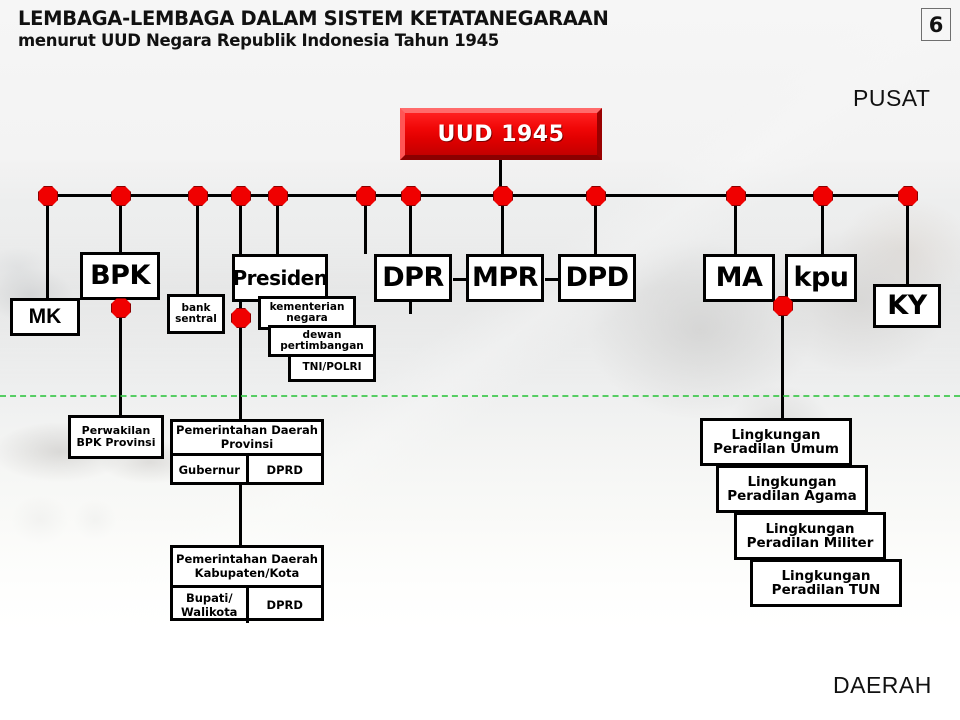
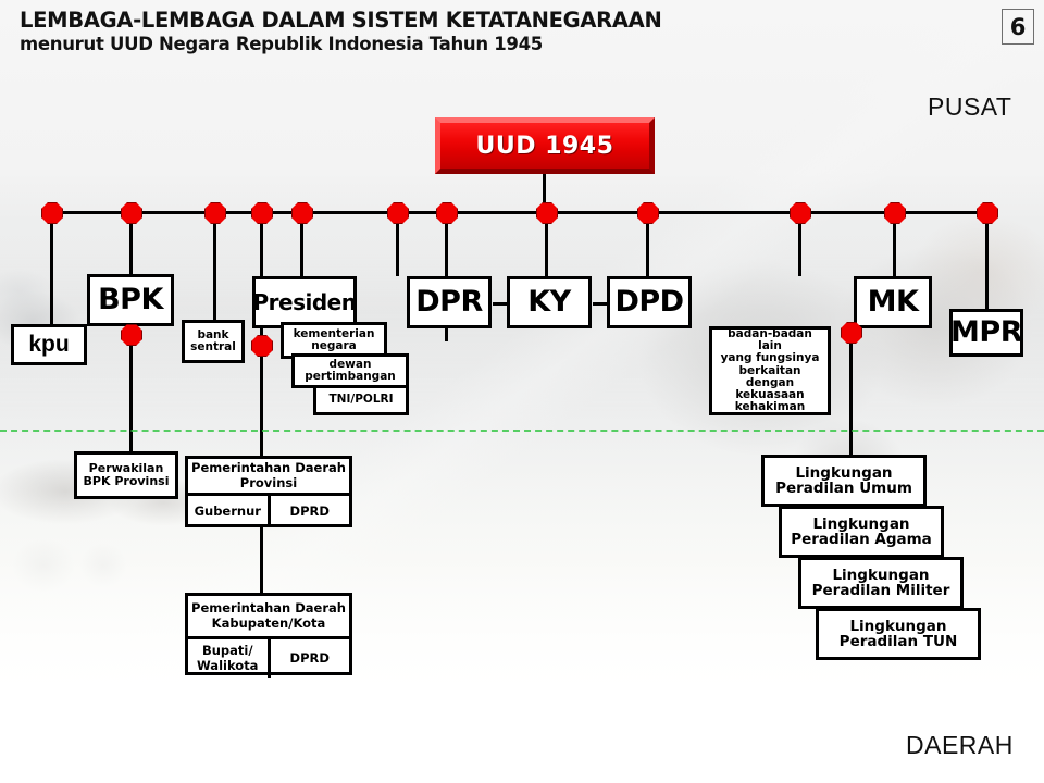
  LEMBAGA-LEMBAGA DALAM SISTEM KETATANEGARAAN
  menurut UUD Negara Republik Indonesia Tahun 1945
  6
  PUSAT
  DAERAH
  UUD 1945
- MK
+ kpu
  BPK
  bank
  sentral
  Presiden
  kementerian
  negara
  dewan
  pertimbangan
  TNI/POLRI
  DPR
- MPR
+ KY
  DPD
- MA
- kpu
+ MK
- KY
+ MPR
+ badan-badan lain
+ yang fungsinya
+ berkaitan dengan
+ kekuasaan
+ kehakiman
  Perwakilan
  BPK Provinsi
  Pemerintahan Daerah
  Provinsi
  Gubernur
  DPRD
  Pemerintahan Daerah
  Kabupaten/Kota
  Bupati/
  Walikota
  DPRD
  Lingkungan
  Peradilan Umum
  Lingkungan
  Peradilan Agama
  Lingkungan
  Peradilan Militer
  Lingkungan
  Peradilan TUN
